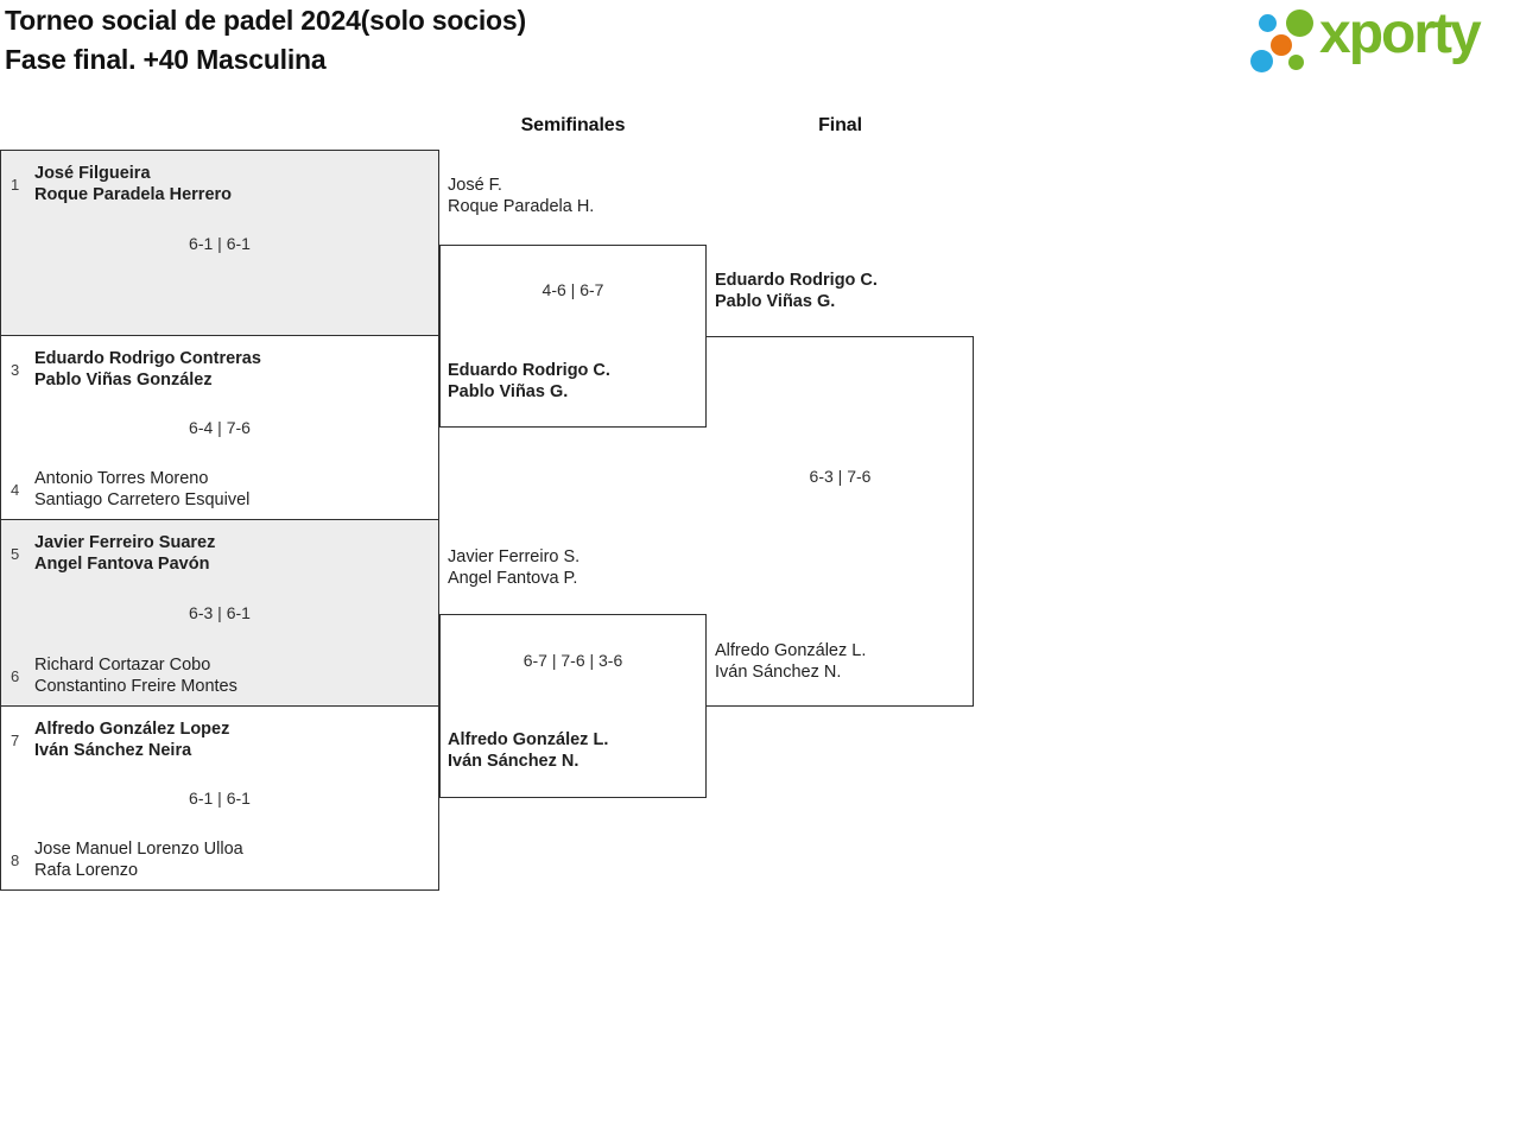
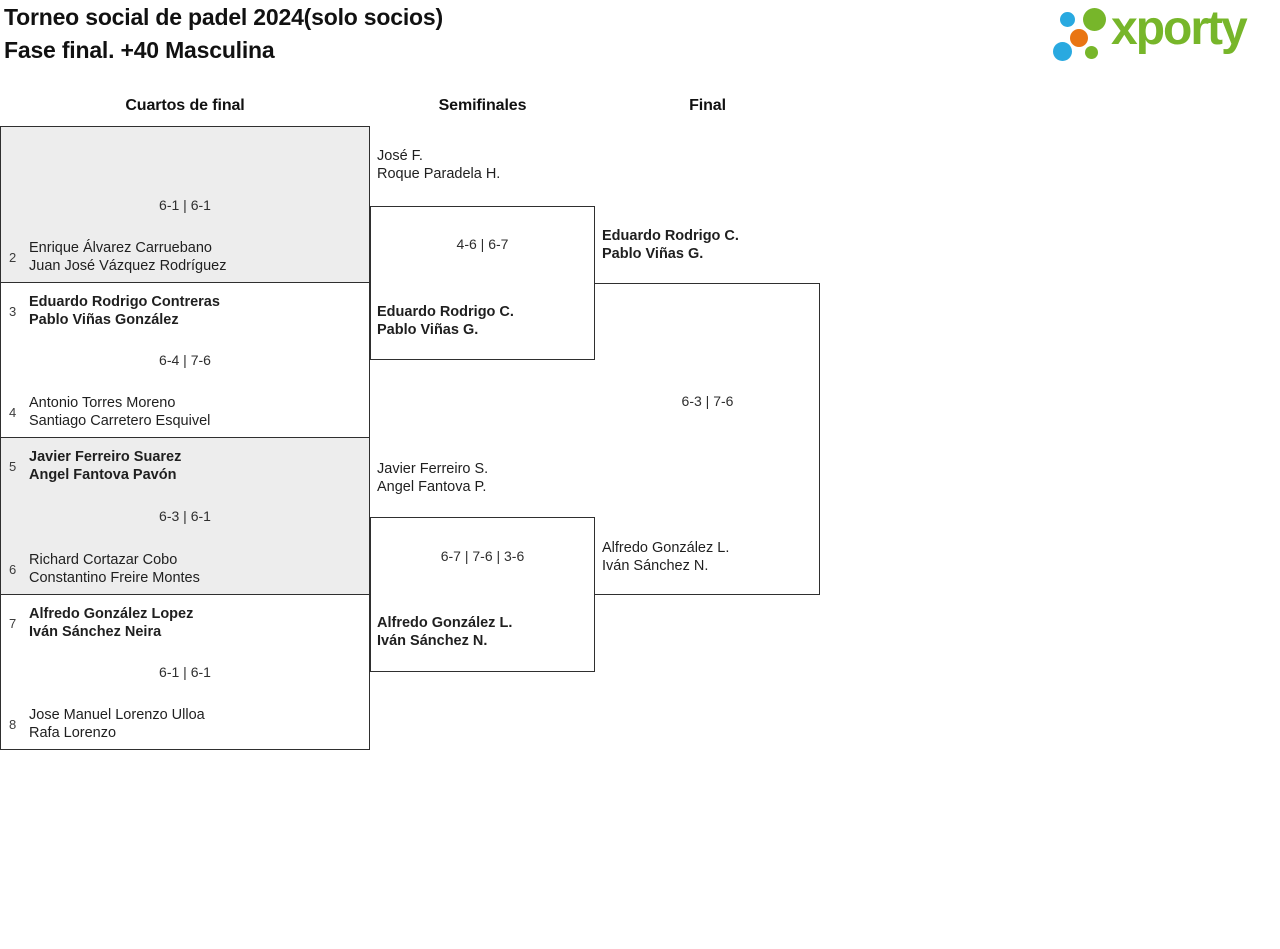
  Torneo social de padel 2024(solo socios)
  Fase final. +40 Masculina
  xporty
+ Cuartos de final
  Semifinales
  Final
- 1
- José Filgueira
- Roque Paradela Herrero
  6-1 | 6-1
+ 2
+ Enrique Álvarez Carruebano
+ Juan José Vázquez Rodríguez
  3
  Eduardo Rodrigo Contreras
  Pablo Viñas González
  6-4 | 7-6
  4
  Antonio Torres Moreno
  Santiago Carretero Esquivel
  5
  Javier Ferreiro Suarez
  Angel Fantova Pavón
  6-3 | 6-1
  6
  Richard Cortazar Cobo
  Constantino Freire Montes
  7
  Alfredo González Lopez
  Iván Sánchez Neira
  6-1 | 6-1
  8
  Jose Manuel Lorenzo Ulloa
  Rafa Lorenzo
  José F.
  Roque Paradela H.
  4-6 | 6-7
  Eduardo Rodrigo C.
  Pablo Viñas G.
  Javier Ferreiro S.
  Angel Fantova P.
  6-7 | 7-6 | 3-6
  Alfredo González L.
  Iván Sánchez N.
  Eduardo Rodrigo C.
  Pablo Viñas G.
  6-3 | 7-6
  Alfredo González L.
  Iván Sánchez N.
